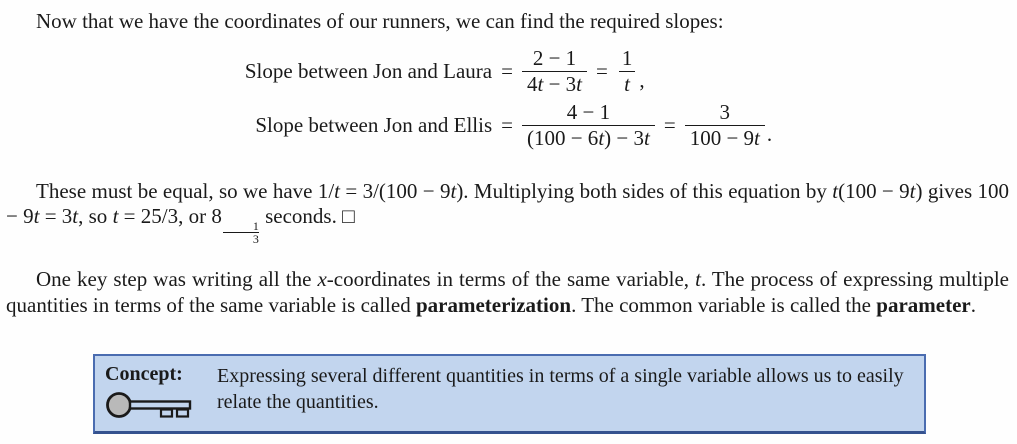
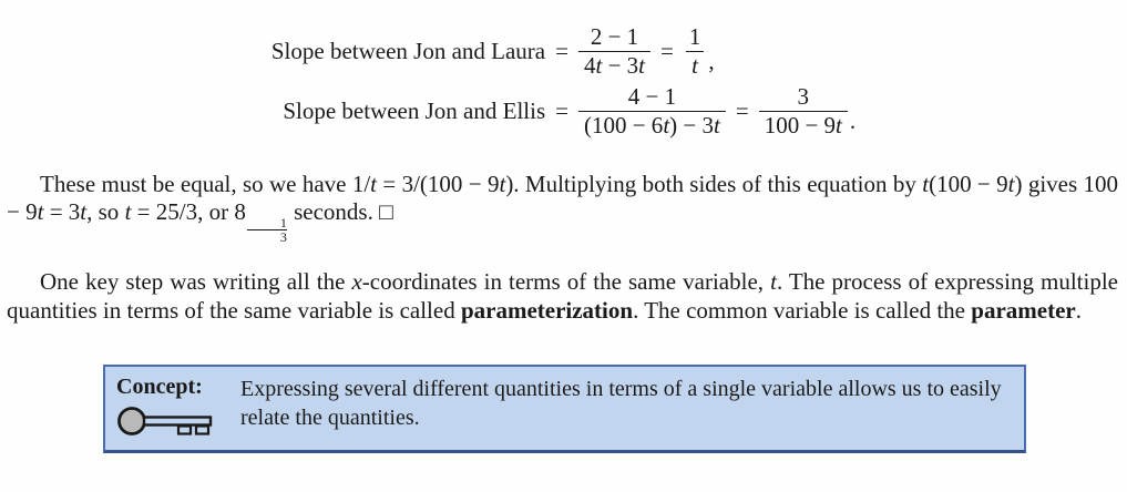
- Now that we have the coordinates of our runners, we can find the required slopes:
  Slope between Jon and Laura
  =
  2 − 1
  4t − 3t
  =
  1
  t
  ,
  Slope between Jon and Ellis
  =
  4 − 1
  (100 − 6t) − 3t
  =
  3
  100 − 9t
  .
  These must be equal, so we have 1/t = 3/(100 − 9t). Multiplying both sides of this equation by t(100 − 9t) gives 100 − 9t = 3t, so t = 25/3, or 8
  1
  3
  seconds. □
  One key step was writing all the x-coordinates in terms of the same variable, t. The process of expressing multiple quantities in terms of the same variable is called parameterization. The common variable is called the parameter.
  Concept:
  Expressing several different quantities in terms of a single variable allows us to easily relate the quantities.
